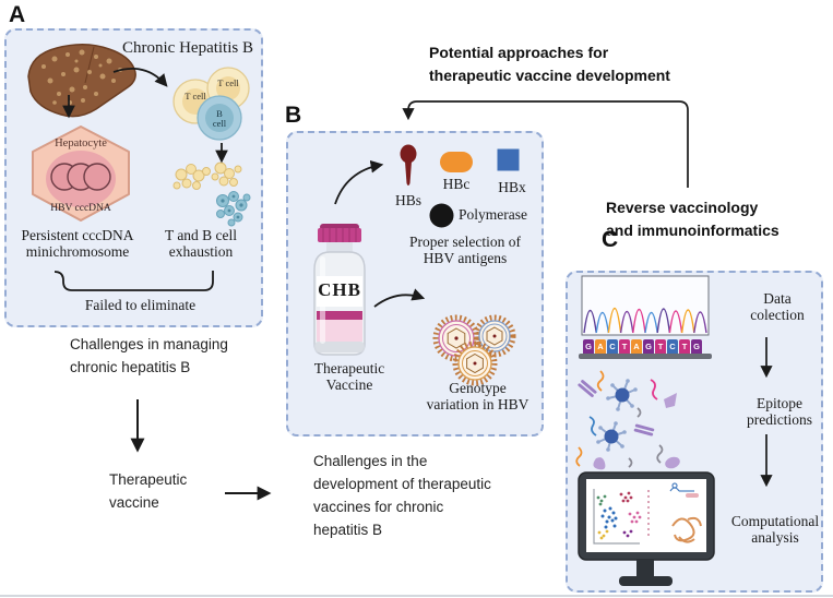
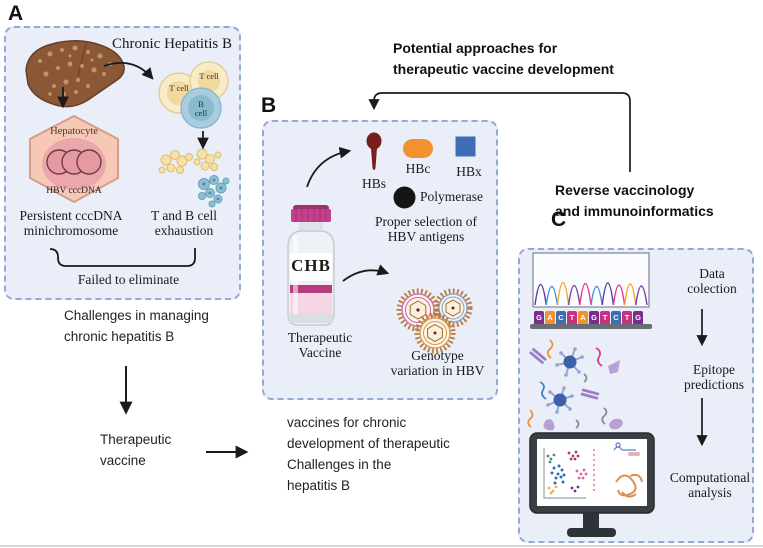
  A
  B
  C
  Chronic Hepatitis B
  T cell
  T cell
  B cell
  Hepatocyte
  HBV cccDNA
  Persistent cccDNA
  minichromosome
  T and B cell
  exhaustion
  Failed to eliminate
  CHB
  Therapeutic
  Vaccine
  HBs
  HBc
  HBx
  Polymerase
  Proper selection of
  HBV antigens
  Genotype
  variation in HBV
  G
  A
  C
  T
  A
  G
  T
  C
  T
  G
  Data
  colection
  Epitope
  predictions
  Computational
  analysis
  Challenges in managing
  chronic hepatitis B
  Therapeutic
  vaccine
- Challenges in the
+ vaccines for chronic
  development of therapeutic
- vaccines for chronic
+ Challenges in the
  hepatitis B
  Potential approaches for
  therapeutic vaccine development
  Reverse vaccinology
  and immunoinformatics
